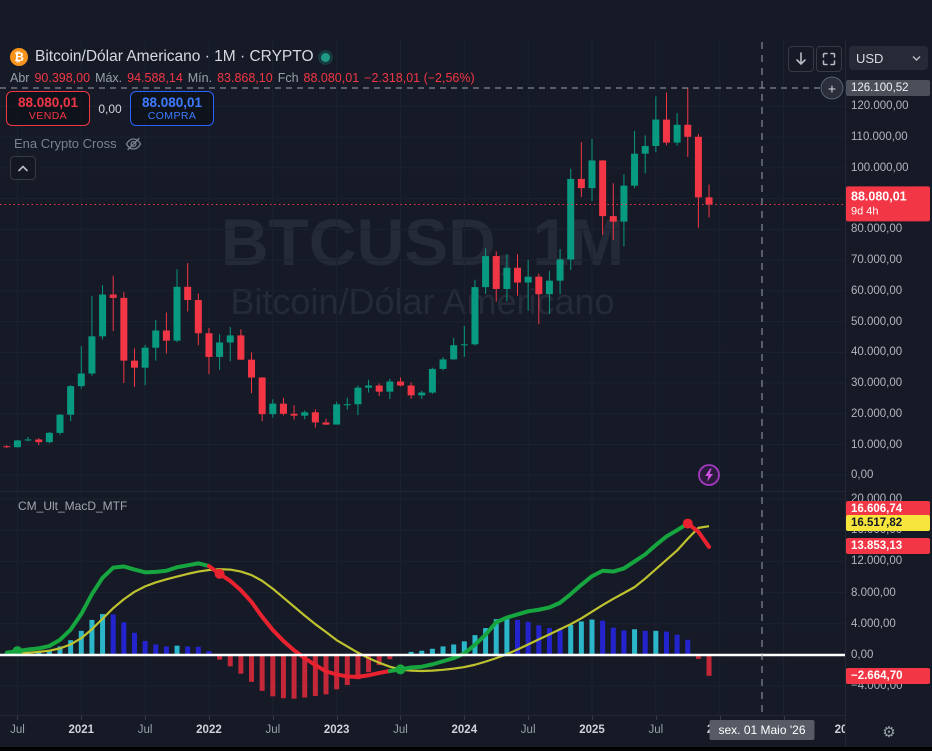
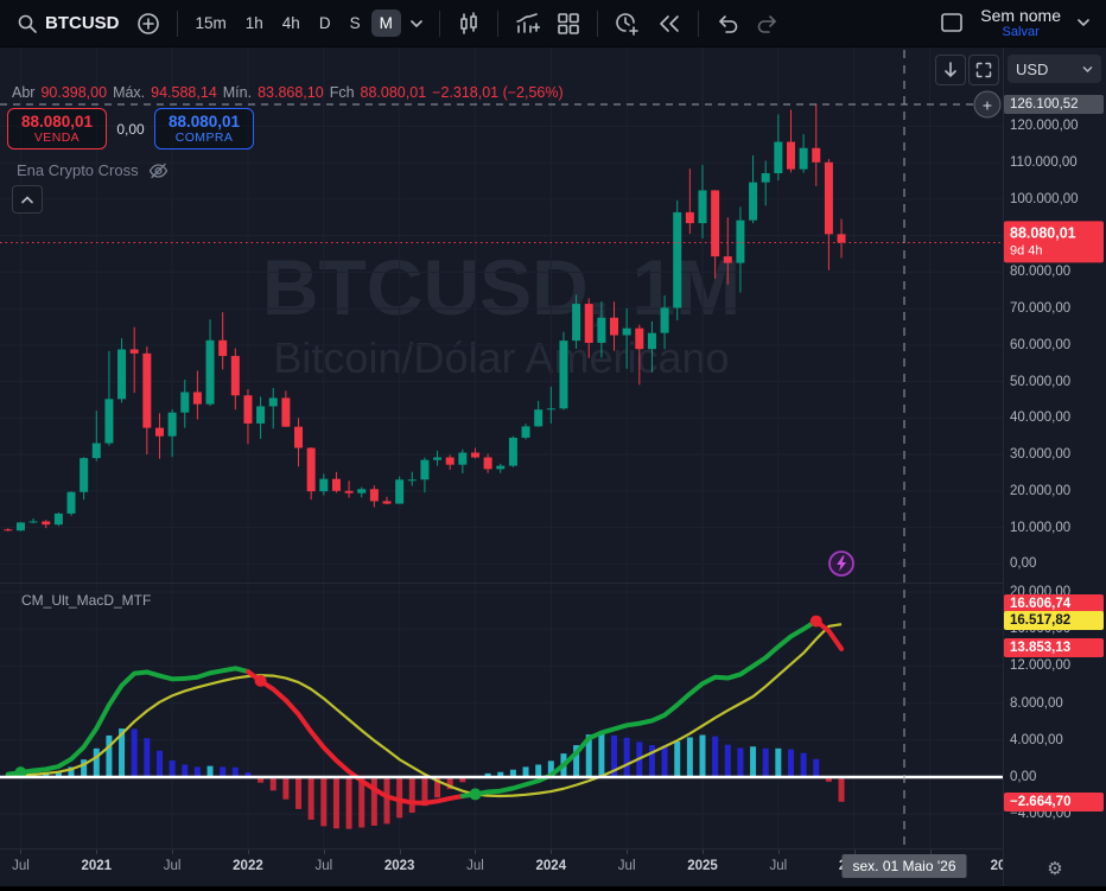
+ BTCUSD
+ 15m
+ 1h
+ 4h
+ D
+ S
+ M
+ Sem nome
+ Salvar
  BTCUSD, 1M
  Bitcoin/Dólar Amricano
- ₿
- Bitcoin/Dólar Americano · 1M · CRYPTO
  Abr
  90.398,00
  Máx.
  94.588,14
  Mín.
  83.868,10
  Fch
  88.080,01
  −2.318,01 (−2,56%)
  88.080,01
  VENDA
  0,00
  88.080,01
  COMPRA
  Ena Crypto Cross
  CM_Ult_MacD_MTF
  USD
  +
  126.100,52
  88.080,01
  9d 4h
  sex. 01 Maio '26
  Jul
  2021
  Jul
  2022
  Jul
  2023
  Jul
  2024
  Jul
  2025
  Jul
  ⚙
  120.000,00
  110.000,00
  100.000,00
  80.000,00
  70.000,00
  60.000,00
  50.000,00
  40.000,00
  30.000,00
  20.000,00
  10.000,00
  0,00
  20.000,00
  12.000,00
  8.000,00
  4.000,00
  0,00
  −4.000,00
  16.606,74
  16.517,82
  13.853,13
  −2.664,70
